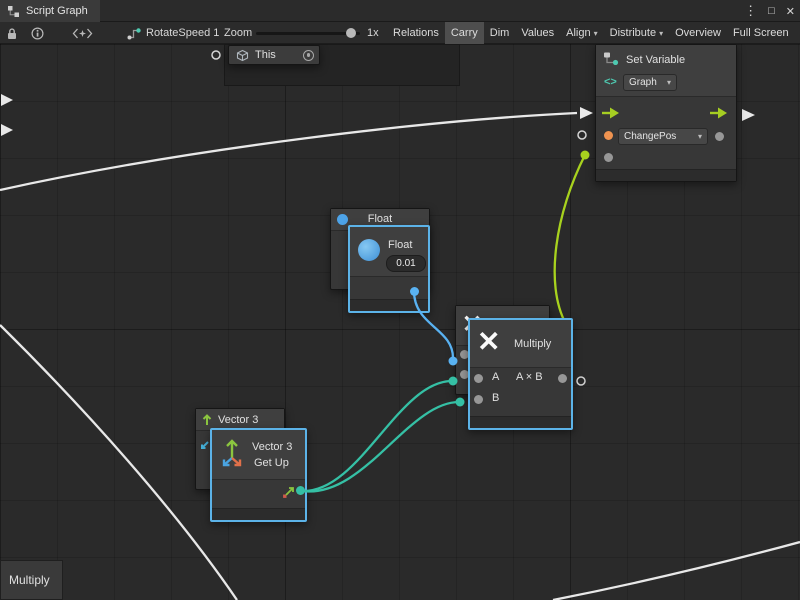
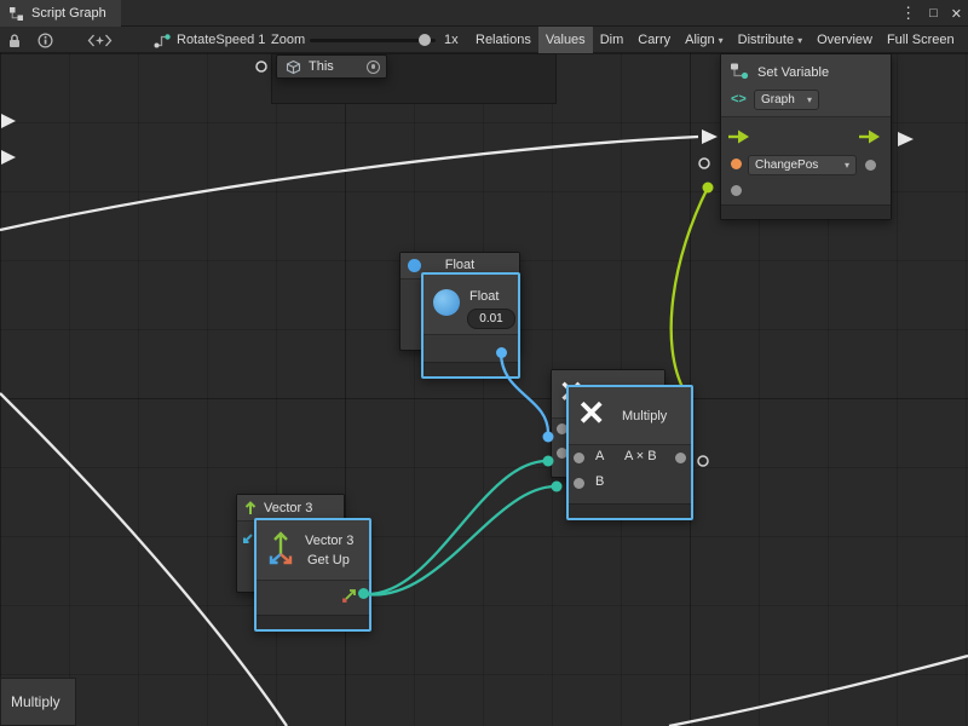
  Script Graph
  ⋮
  □
  ✕
  RotateSpeed 1
  Zoom
  1x
  Relations
- Carry
+ Values
  Dim
- Values
+ Carry
  Align
  ▾
  Distribute
  ▾
  Overview
  Full Screen
  Float
  Vector 3
  This
  Set Variable
  <>
  Graph
  ▾
  ChangePos
  ▾
  Float
  0.01
  ✕
  Multiply
  A
  A × B
  B
  Vector 3
  Get Up
  Multiply
